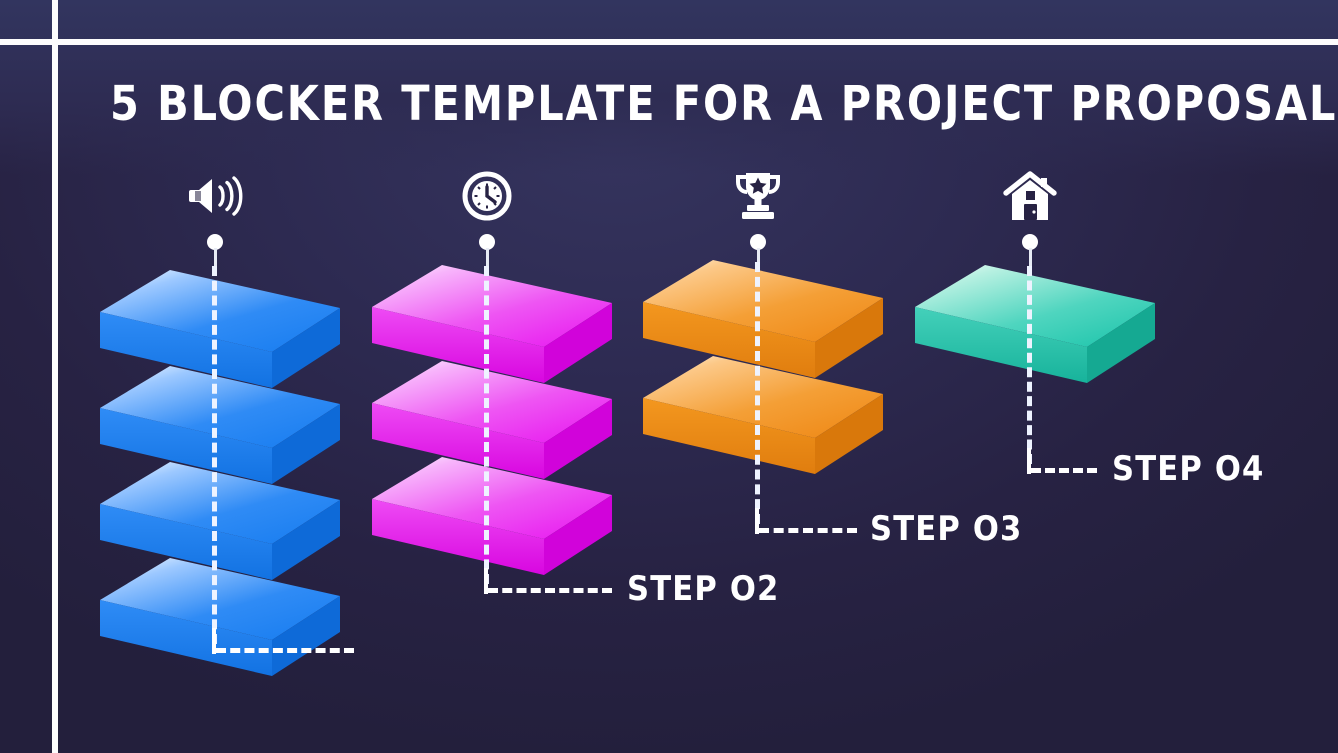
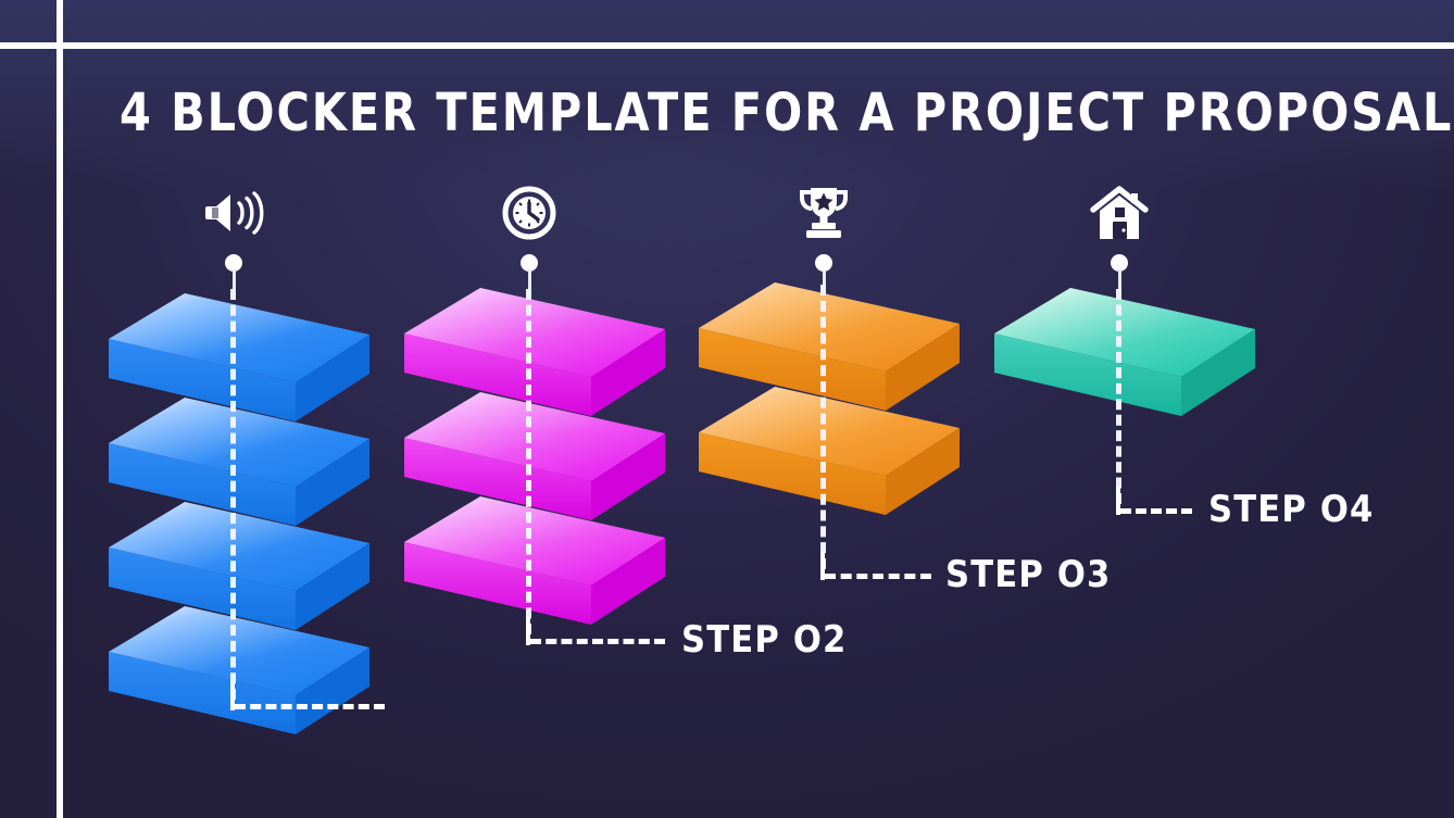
- 5 BLOCKER TEMPLATE FOR A PROJECT PROPOSAL
+ 4 BLOCKER TEMPLATE FOR A PROJECT PROPOSAL
  STEP O2
  STEP O3
  STEP O4
